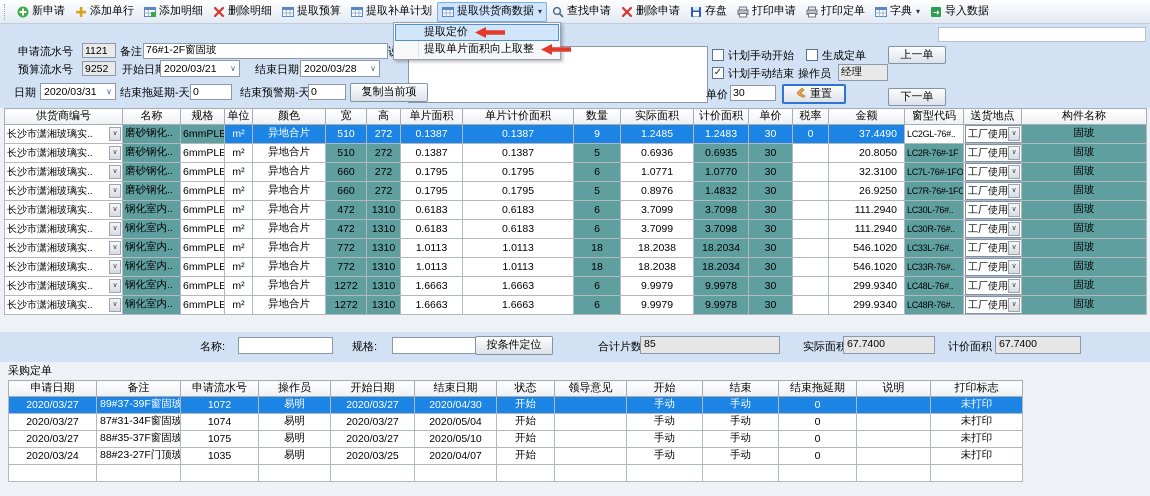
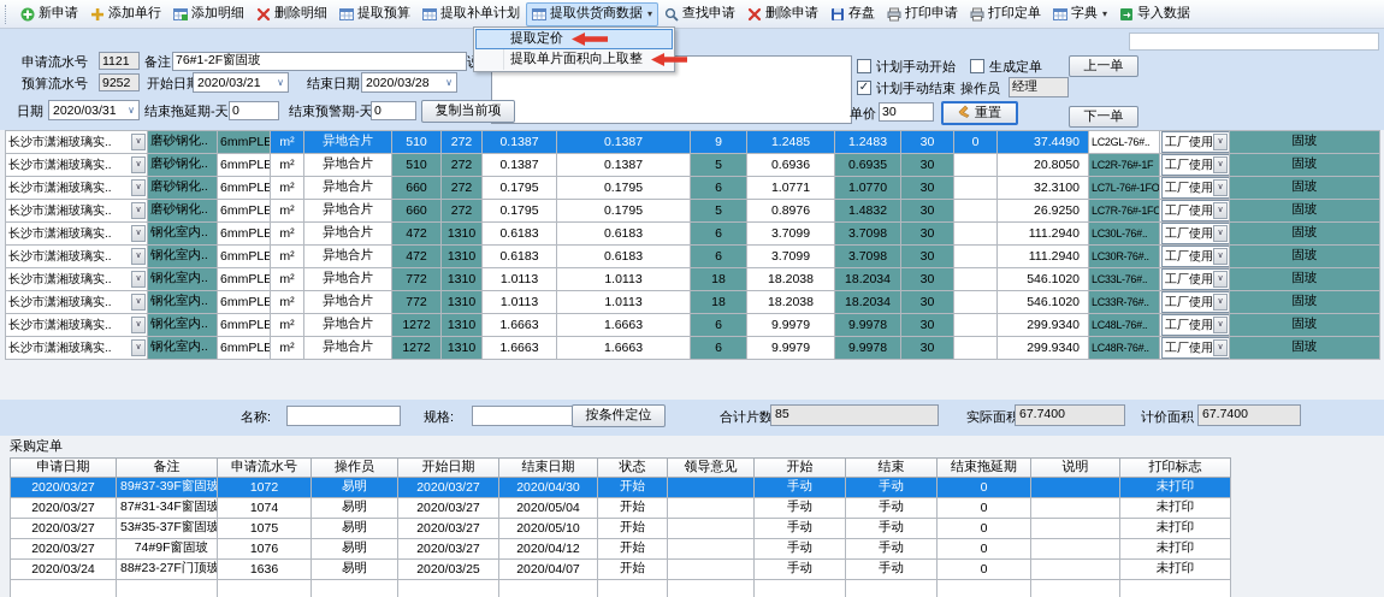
  新申请
  添加单行
  添加明细
  删除明细
  提取预算
  提取补单计划
  提取供货商数据
  ▾
  查找申请
  删除申请
  存盘
  打印申请
  打印定单
  字典
  ▾
  导入数据
  申请流水号
  1121
  备注
  76#1-2F窗固玻
  预算流水号
  9252
  开始日
  2020/03/21
  ∨
  结束日期
  2020/03/28
  ∨
  日期
  2020/03/31
  ∨
  结束拖延期-天
  0
  结束预警期-天
  0
  复制当前项
  计划手动开始
  生成定单
  上一单
  计划手动结束
  操作员
  经理
  单价
  30
  重置
  下一单
- 供货商编号	名称	规格	单位	颜色	宽	高	单片面积	单片计价面积	数量	实际面积	计价面积	单价	税率	金额	窗型代码	送货地点	构件名称
  长沙市潇湘玻璃实..	磨砂钢化..	6mmPLE	m²	异地合片	510	272	0.1387	0.1387	9	1.2485	1.2483	30	0	37.4490	LC2GL-76#..	工厂使用	固玻
  长沙市潇湘玻璃实..	磨砂钢化..	6mmPLE	m²	异地合片	510	272	0.1387	0.1387	5	0.6936	0.6935	30		20.8050	LC2R-76#-1F	工厂使用	固玻
  长沙市潇湘玻璃实..	磨砂钢化..	6mmPLE	m²	异地合片	660	272	0.1795	0.1795	6	1.0771	1.0770	30		32.3100	LC7L-76#-1FO	工厂使用	固玻
  长沙市潇湘玻璃实..	磨砂钢化..	6mmPLE	m²	异地合片	660	272	0.1795	0.1795	5	0.8976	1.4832	30		26.9250	LC7R-76#-1FO	工厂使用	固玻
  长沙市潇湘玻璃实..	钢化室内..	6mmPLE	m²	异地合片	472	1310	0.6183	0.6183	6	3.7099	3.7098	30		111.2940	LC30L-76#..	工厂使用	固玻
  长沙市潇湘玻璃实..	钢化室内..	6mmPLE	m²	异地合片	472	1310	0.6183	0.6183	6	3.7099	3.7098	30		111.2940	LC30R-76#..	工厂使用	固玻
  长沙市潇湘玻璃实..	钢化室内..	6mmPLE	m²	异地合片	772	1310	1.0113	1.0113	18	18.2038	18.2034	30		546.1020	LC33L-76#..	工厂使用	固玻
  长沙市潇湘玻璃实..	钢化室内..	6mmPLE	m²	异地合片	772	1310	1.0113	1.0113	18	18.2038	18.2034	30		546.1020	LC33R-76#..	工厂使用	固玻
  长沙市潇湘玻璃实..	钢化室内..	6mmPLE	m²	异地合片	1272	1310	1.6663	1.6663	6	9.9979	9.9978	30		299.9340	LC48L-76#..	工厂使用	固玻
  长沙市潇湘玻璃实..	钢化室内..	6mmPLE	m²	异地合片	1272	1310	1.6663	1.6663	6	9.9979	9.9978	30		299.9340	LC48R-76#..	工厂使用	固玻
  名称:
  规格:
  按条件定位
  合计片数
  85
  实际面积
  67.7400
  计价面积
  67.7400
  采购定单
  申请日期	备注	申请流水号	操作员	开始日期	结束日期	状态	领导意见	开始	结束	结束拖延期	说明	打印标志
  2020/03/27	89#37-39F窗固玻	1072	易明	2020/03/27	2020/04/30	开始		手动	手动	0		未打印
  2020/03/27	87#31-34F窗固玻	1074	易明	2020/03/27	2020/05/04	开始		手动	手动	0		未打印
- 2020/03/27	88#35-37F窗固玻	1075	易明	2020/03/27	2020/05/10	开始		手动	手动	0		未打印
+ 2020/03/27	53#35-37F窗固玻	1075	易明	2020/03/27	2020/05/10	开始		手动	手动	0		未打印
+ 2020/03/27	74#9F窗固玻	1076	易明	2020/03/27	2020/04/12	开始		手动	手动	0		未打印
- 2020/03/24	88#23-27F门顶玻	1035	易明	2020/03/25	2020/04/07	开始		手动	手动	0		未打印
+ 2020/03/24	88#23-27F门顶玻	1636	易明	2020/03/25	2020/04/07	开始		手动	手动	0		未打印
  提取定价
  提取单片面积向上取整
